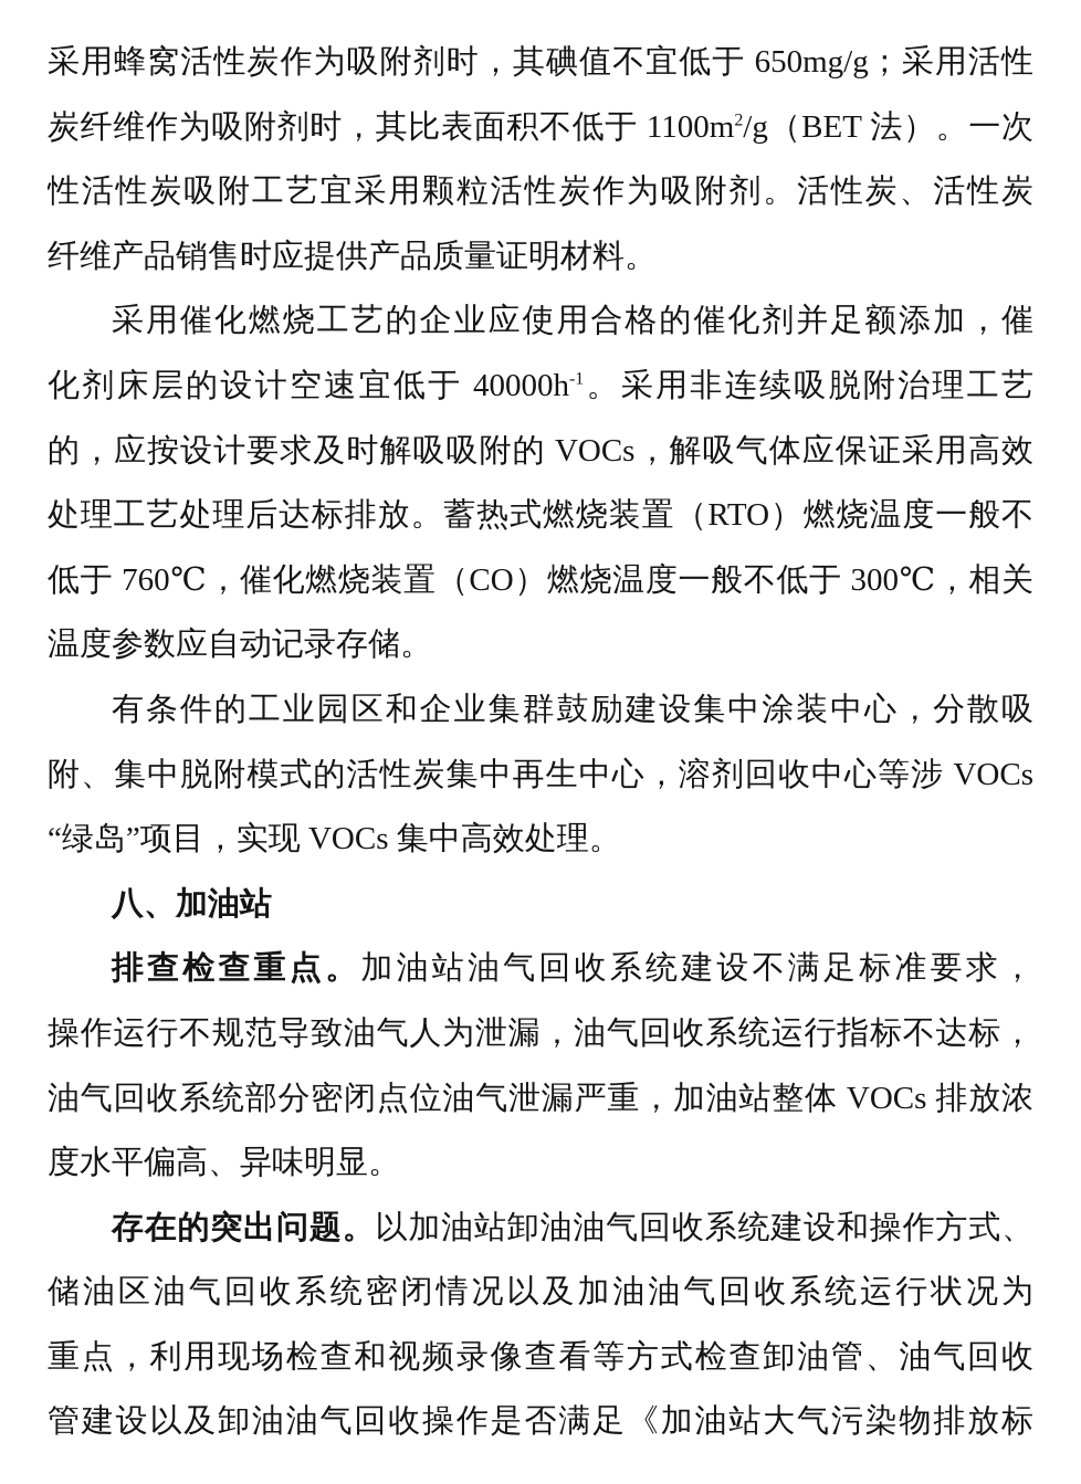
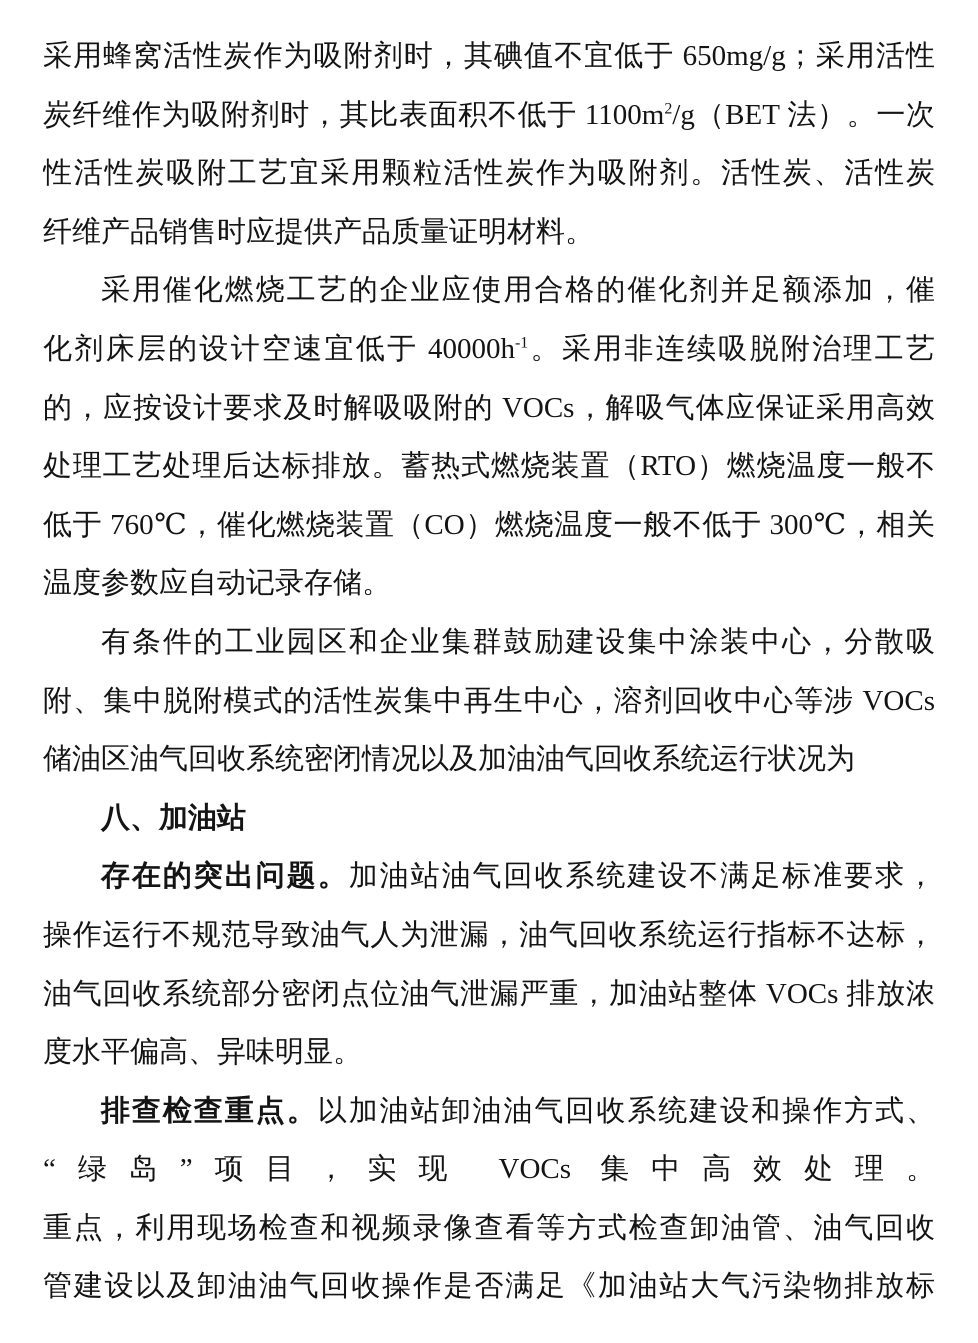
  采用蜂窝活性炭作为吸附剂时，其碘值不宜低于 650mg/g；采用活性
  炭纤维作为吸附剂时，其比表面积不低于 1100m2/g（BET 法）。一次
  性活性炭吸附工艺宜采用颗粒活性炭作为吸附剂。活性炭、活性炭
  纤维产品销售时应提供产品质量证明材料。
  采用催化燃烧工艺的企业应使用合格的催化剂并足额添加，催
  化剂床层的设计空速宜低于 40000h-1。采用非连续吸脱附治理工艺
  的，应按设计要求及时解吸吸附的 VOCs，解吸气体应保证采用高效
  处理工艺处理后达标排放。蓄热式燃烧装置（RTO）燃烧温度一般不
  低于 760℃，催化燃烧装置（CO）燃烧温度一般不低于 300℃，相关
  温度参数应自动记录存储。
  有条件的工业园区和企业集群鼓励建设集中涂装中心，分散吸
  附、集中脱附模式的活性炭集中再生中心，溶剂回收中心等涉 VOCs
- “绿岛”项目，实现 VOCs 集中高效处理。
+ 储油区油气回收系统密闭情况以及加油油气回收系统运行状况为
  八、加油站
- 排查检查重点。加油站油气回收系统建设不满足标准要求，
+ 存在的突出问题。加油站油气回收系统建设不满足标准要求，
  操作运行不规范导致油气人为泄漏，油气回收系统运行指标不达标，
  油气回收系统部分密闭点位油气泄漏严重，加油站整体 VOCs 排放浓
  度水平偏高、异味明显。
- 存在的突出问题。以加油站卸油油气回收系统建设和操作方式、
+ 排查检查重点。以加油站卸油油气回收系统建设和操作方式、
- 储油区油气回收系统密闭情况以及加油油气回收系统运行状况为
+ “绿岛”项目，实现 VOCs 集中高效处理。
  重点，利用现场检查和视频录像查看等方式检查卸油管、油气回收
  管建设以及卸油油气回收操作是否满足《加油站大气污染物排放标
